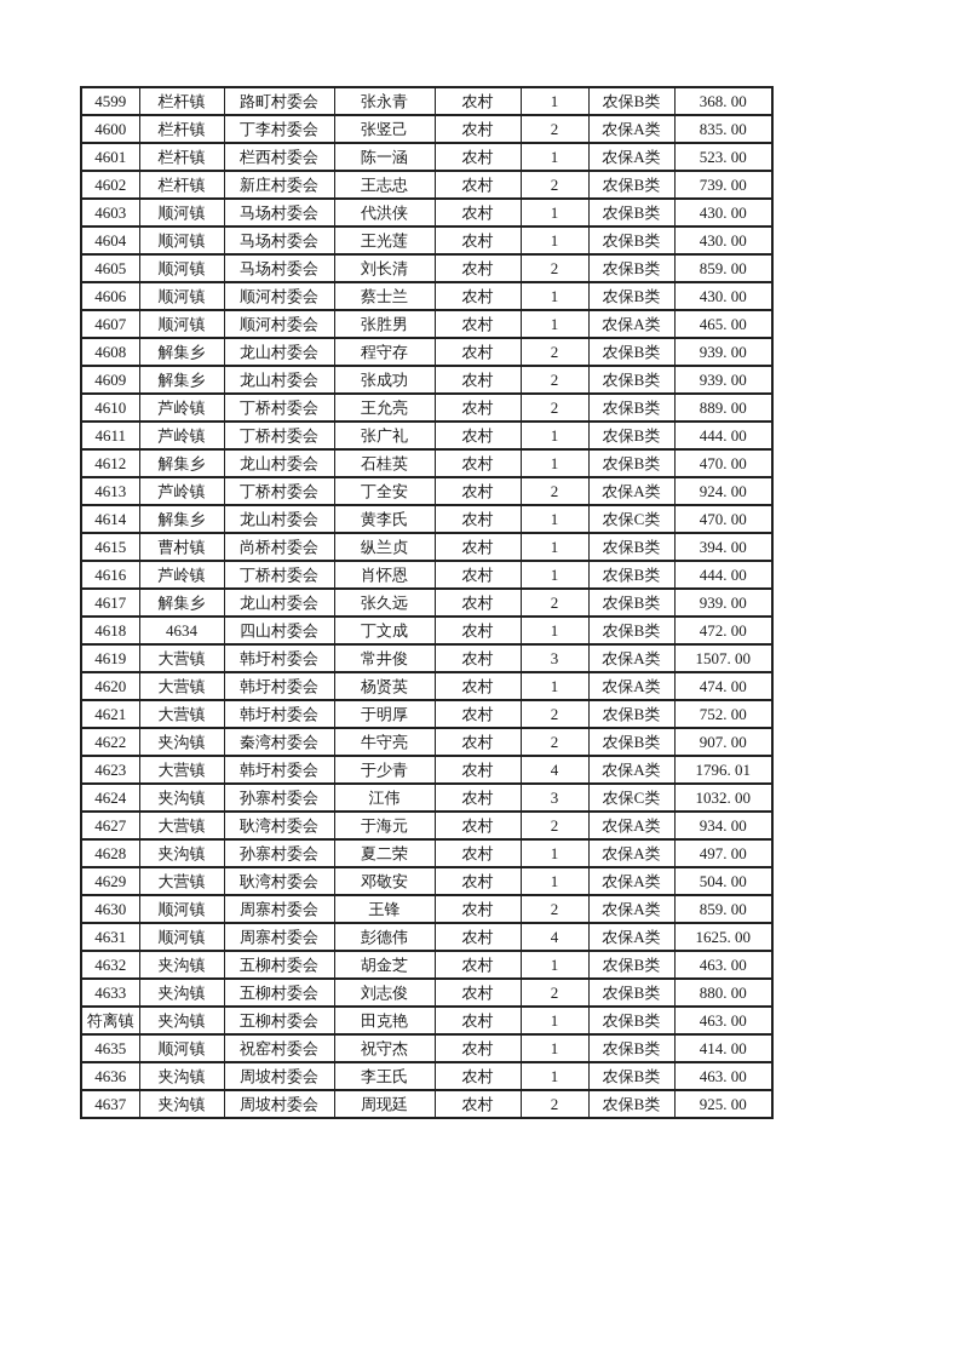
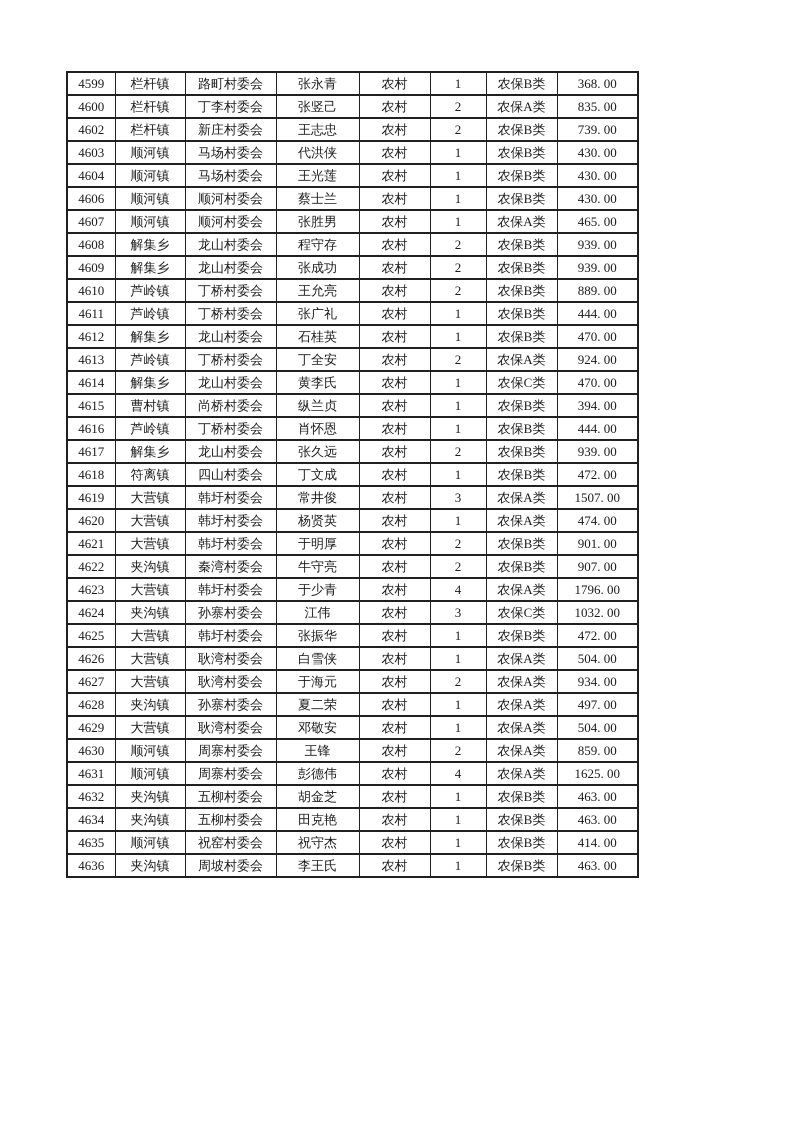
  4599	栏杆镇	路町村委会	张永青	农村	1	农保B类	368. 00
  4600	栏杆镇	丁李村委会	张竖己	农村	2	农保A类	835. 00
- 4601	栏杆镇	栏西村委会	陈一涵	农村	1	农保A类	523. 00
  4602	栏杆镇	新庄村委会	王志忠	农村	2	农保B类	739. 00
  4603	顺河镇	马场村委会	代洪侠	农村	1	农保B类	430. 00
  4604	顺河镇	马场村委会	王光莲	农村	1	农保B类	430. 00
- 4605	顺河镇	马场村委会	刘长清	农村	2	农保B类	859. 00
  4606	顺河镇	顺河村委会	蔡士兰	农村	1	农保B类	430. 00
  4607	顺河镇	顺河村委会	张胜男	农村	1	农保A类	465. 00
  4608	解集乡	龙山村委会	程守存	农村	2	农保B类	939. 00
  4609	解集乡	龙山村委会	张成功	农村	2	农保B类	939. 00
  4610	芦岭镇	丁桥村委会	王允亮	农村	2	农保B类	889. 00
  4611	芦岭镇	丁桥村委会	张广礼	农村	1	农保B类	444. 00
  4612	解集乡	龙山村委会	石桂英	农村	1	农保B类	470. 00
  4613	芦岭镇	丁桥村委会	丁全安	农村	2	农保A类	924. 00
  4614	解集乡	龙山村委会	黄李氏	农村	1	农保C类	470. 00
  4615	曹村镇	尚桥村委会	纵兰贞	农村	1	农保B类	394. 00
  4616	芦岭镇	丁桥村委会	肖怀恩	农村	1	农保B类	444. 00
  4617	解集乡	龙山村委会	张久远	农村	2	农保B类	939. 00
- 4618	4634	四山村委会	丁文成	农村	1	农保B类	472. 00
+ 4618	符离镇	四山村委会	丁文成	农村	1	农保B类	472. 00
  4619	大营镇	韩圩村委会	常井俊	农村	3	农保A类	1507. 00
  4620	大营镇	韩圩村委会	杨贤英	农村	1	农保A类	474. 00
- 4621	大营镇	韩圩村委会	于明厚	农村	2	农保B类	752. 00
+ 4621	大营镇	韩圩村委会	于明厚	农村	2	农保B类	901. 00
  4622	夹沟镇	秦湾村委会	牛守亮	农村	2	农保B类	907. 00
- 4623	大营镇	韩圩村委会	于少青	农村	4	农保A类	1796. 01
+ 4623	大营镇	韩圩村委会	于少青	农村	4	农保A类	1796. 00
  4624	夹沟镇	孙寨村委会	江伟	农村	3	农保C类	1032. 00
+ 4625	大营镇	韩圩村委会	张振华	农村	1	农保B类	472. 00
+ 4626	大营镇	耿湾村委会	白雪侠	农村	1	农保A类	504. 00
  4627	大营镇	耿湾村委会	于海元	农村	2	农保A类	934. 00
  4628	夹沟镇	孙寨村委会	夏二荣	农村	1	农保A类	497. 00
  4629	大营镇	耿湾村委会	邓敬安	农村	1	农保A类	504. 00
  4630	顺河镇	周寨村委会	王锋	农村	2	农保A类	859. 00
  4631	顺河镇	周寨村委会	彭德伟	农村	4	农保A类	1625. 00
  4632	夹沟镇	五柳村委会	胡金芝	农村	1	农保B类	463. 00
- 4633	夹沟镇	五柳村委会	刘志俊	农村	2	农保B类	880. 00
- 符离镇	夹沟镇	五柳村委会	田克艳	农村	1	农保B类	463. 00
+ 4634	夹沟镇	五柳村委会	田克艳	农村	1	农保B类	463. 00
  4635	顺河镇	祝窑村委会	祝守杰	农村	1	农保B类	414. 00
  4636	夹沟镇	周坡村委会	李王氏	农村	1	农保B类	463. 00
- 4637	夹沟镇	周坡村委会	周现廷	农村	2	农保B类	925. 00
